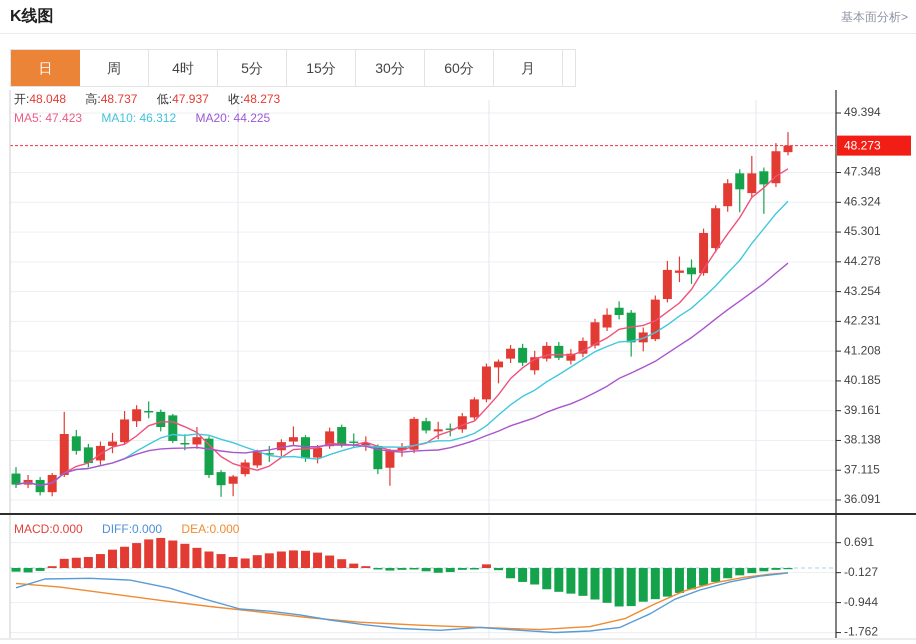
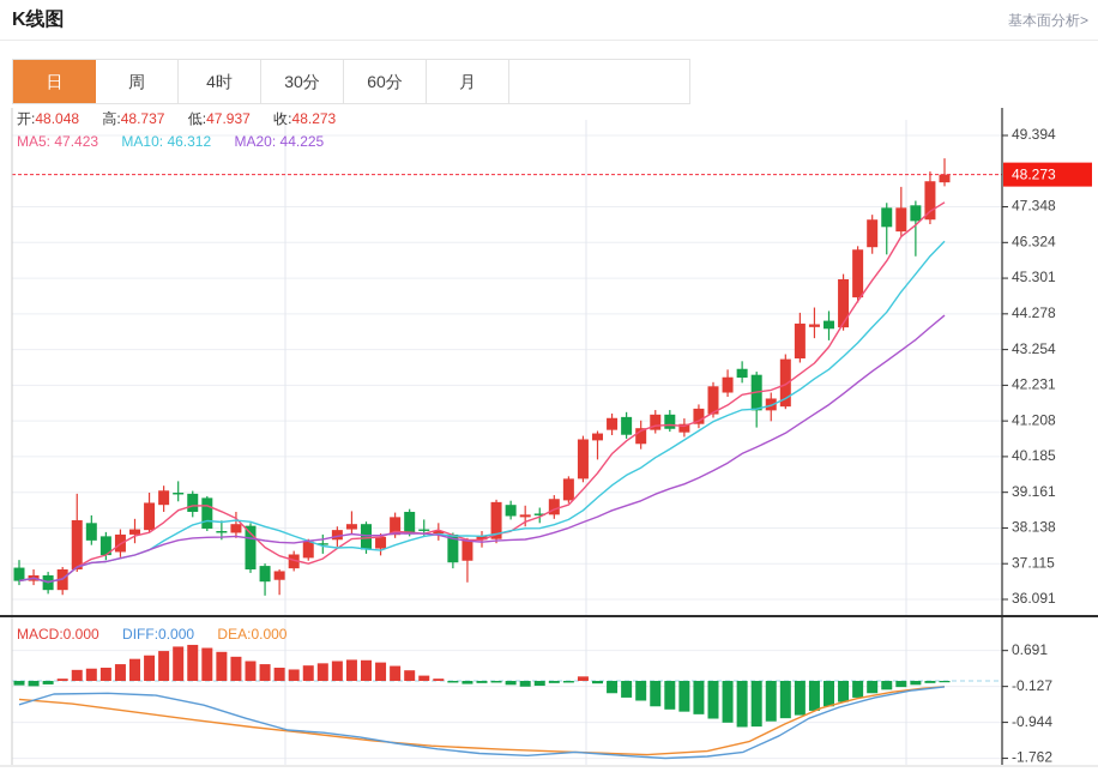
  K线图
  基本面分析>
  日
  周
  4时
- 5分
- 15分
  30分
  60分
  月
  49.394
  47.348
  46.324
  45.301
  44.278
  43.254
  42.231
  41.208
  40.185
  39.161
  38.138
  37.115
  36.091
  0.691
  -0.127
  -0.944
  -1.762
  48.273
  开:48.048 高:48.737 低:47.937 收:48.273
  MA5: 47.423 MA10: 46.312 MA20: 44.225
  MACD:0.000 DIFF:0.000 DEA:0.000
